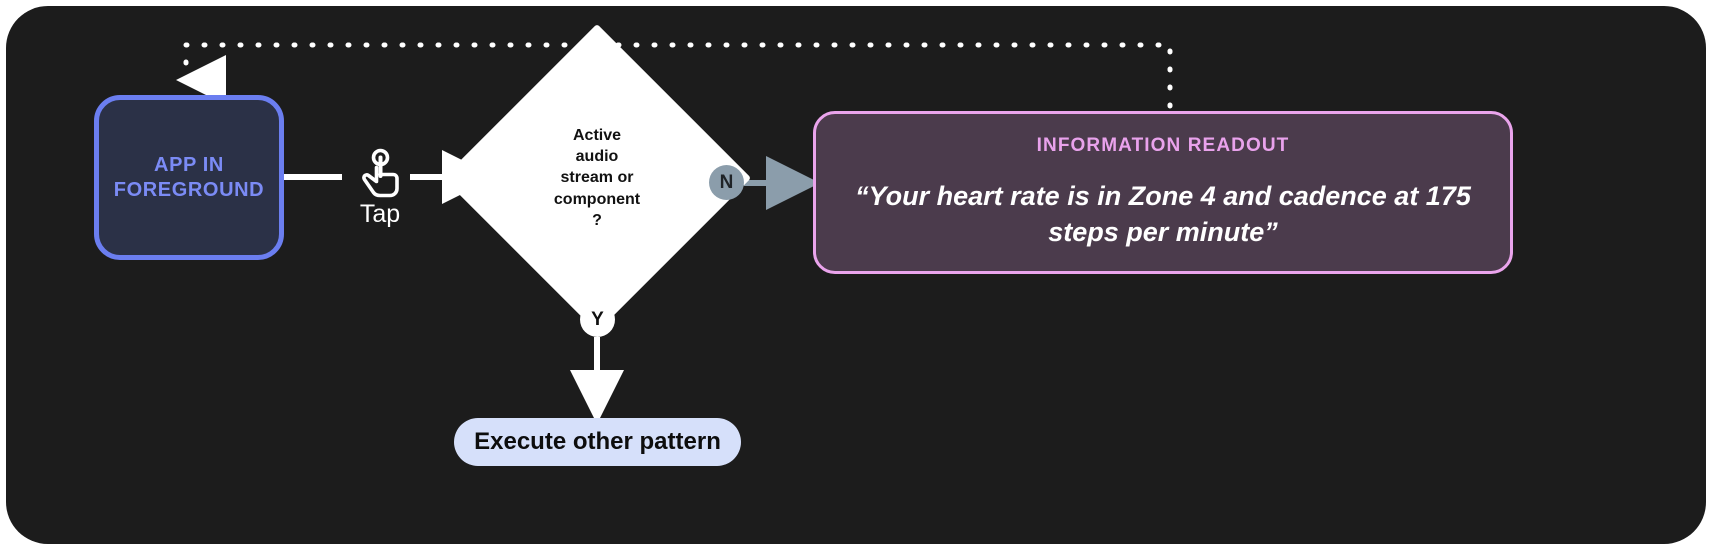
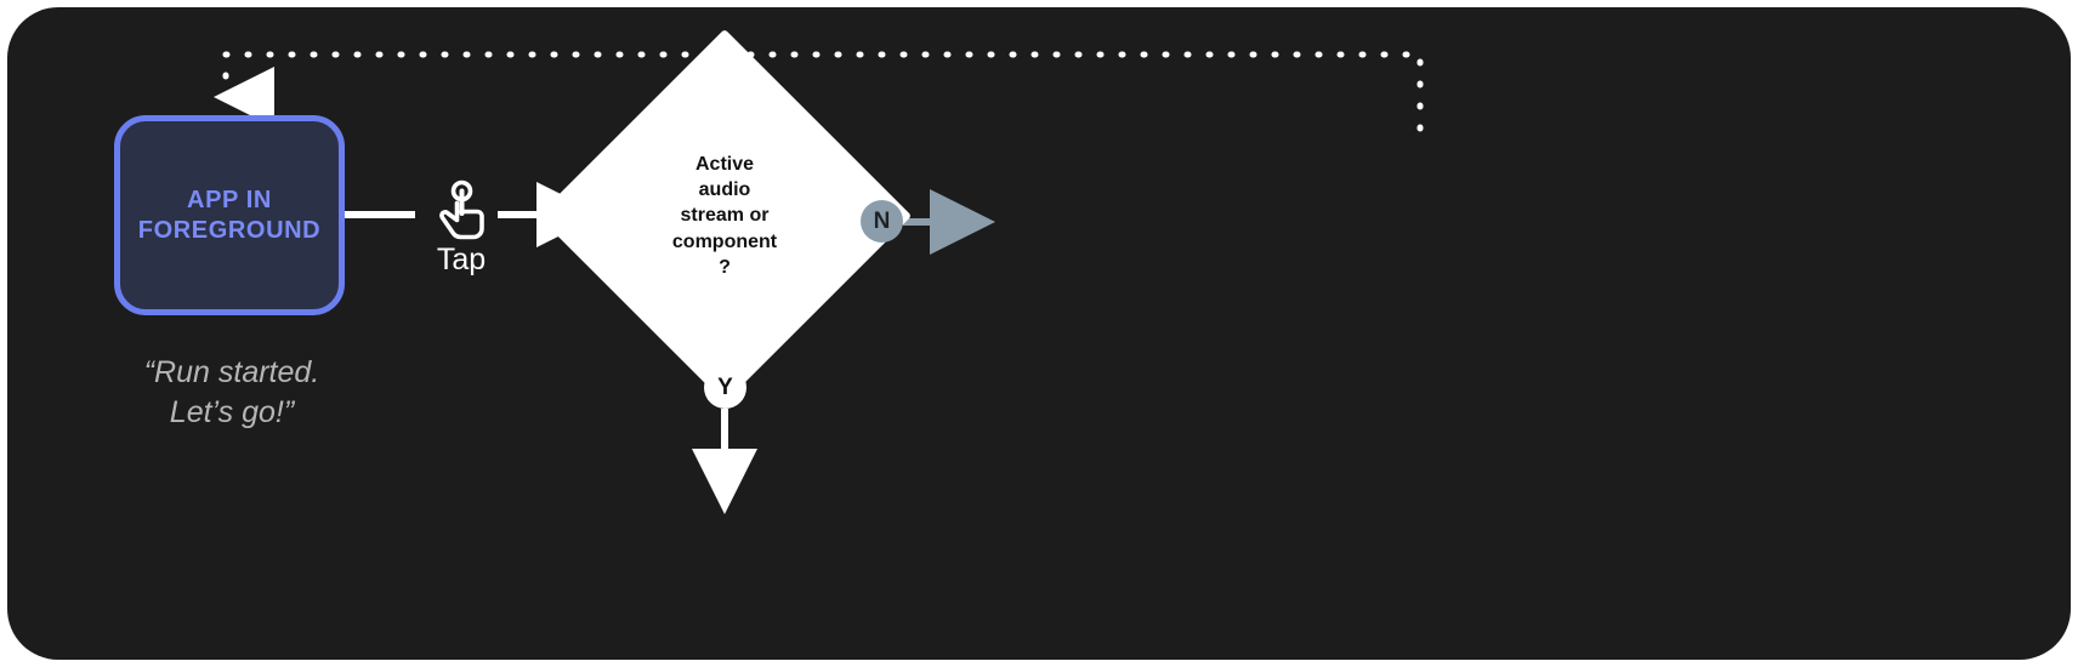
  APP IN FOREGROUND
+ “Run started.
+ Let’s go!”
  Tap
  Active
  audio
  stream or
  component
  ?
  N
  Y
- INFORMATION READOUT
- “Your heart rate is in Zone 4 and cadence at 175 steps per minute”
- Execute other pattern
